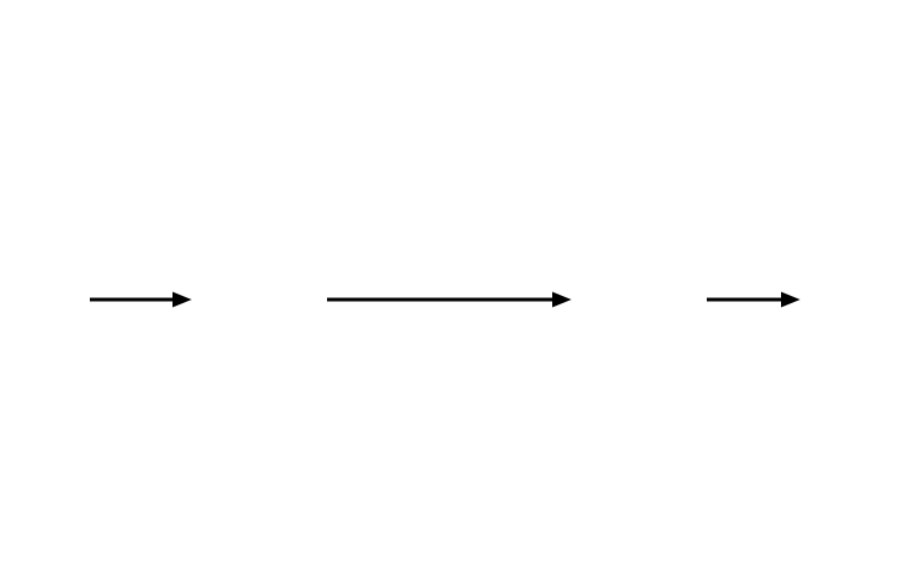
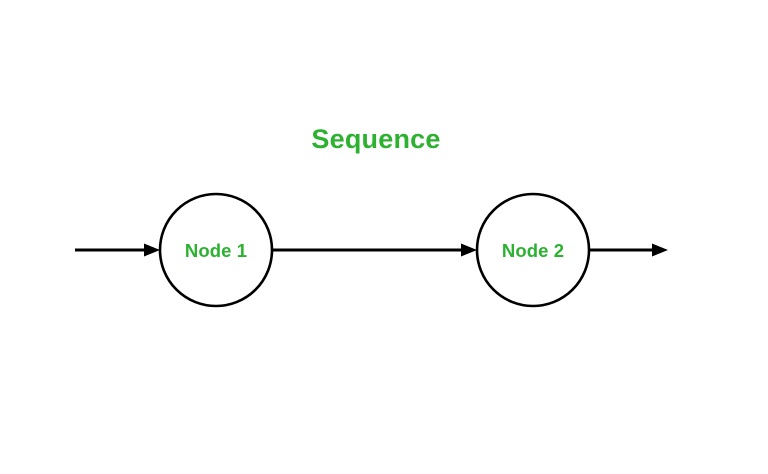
+ Sequence
+ Node 1
+ Node 2
